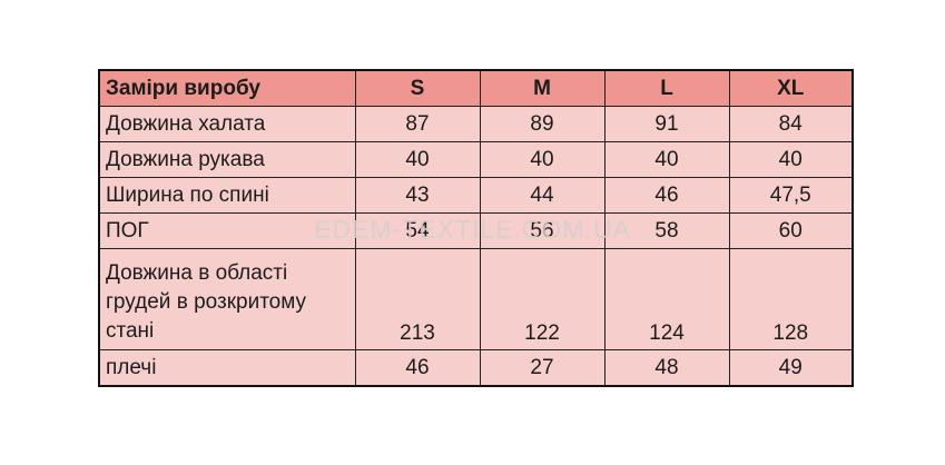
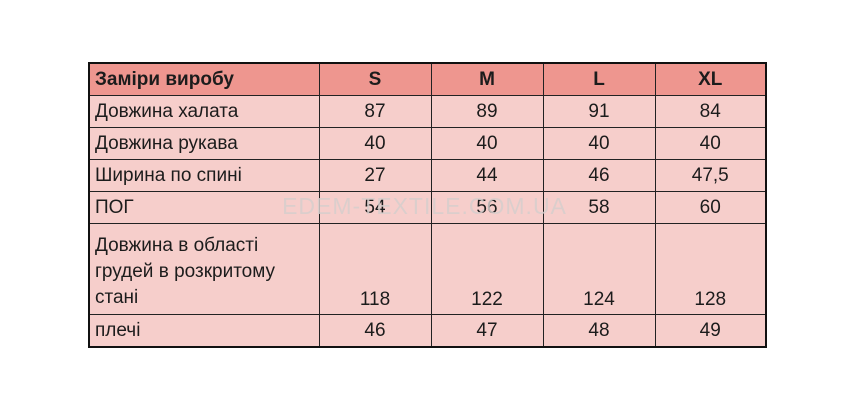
  Заміри виробу	S	M	L	XL
  Довжина халата	87	89	91	84
  Довжина рукава	40	40	40	40
- Ширина по спині	43	44	46	47,5
+ Ширина по спині	27	44	46	47,5
  ПОГ	54	56	58	60
- Довжина в області грудей в розкритому стані	213	122	124	128
+ Довжина в області грудей в розкритому стані	118	122	124	128
- плечі	46	27	48	49
+ плечі	46	47	48	49
  EDEM-TEXTILE.COM.UA
